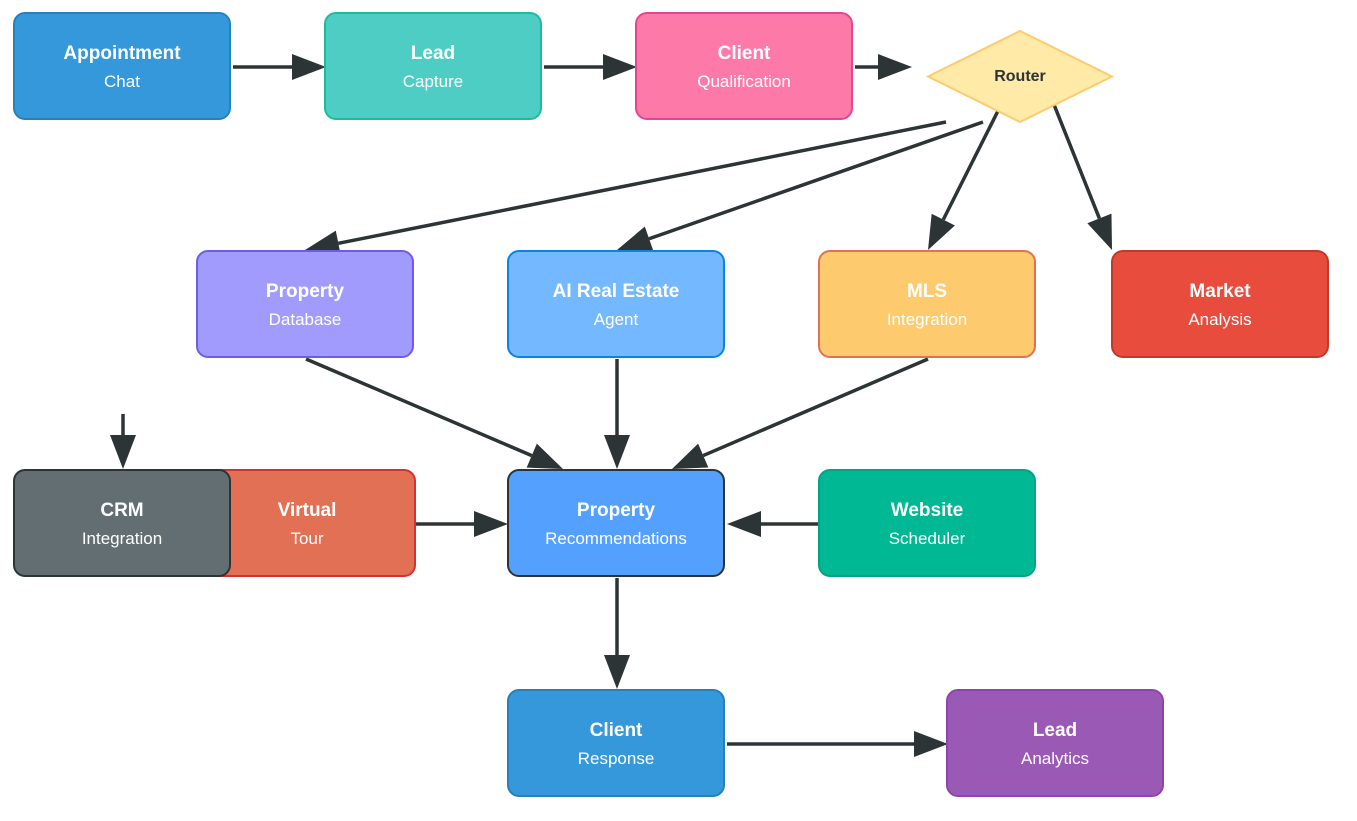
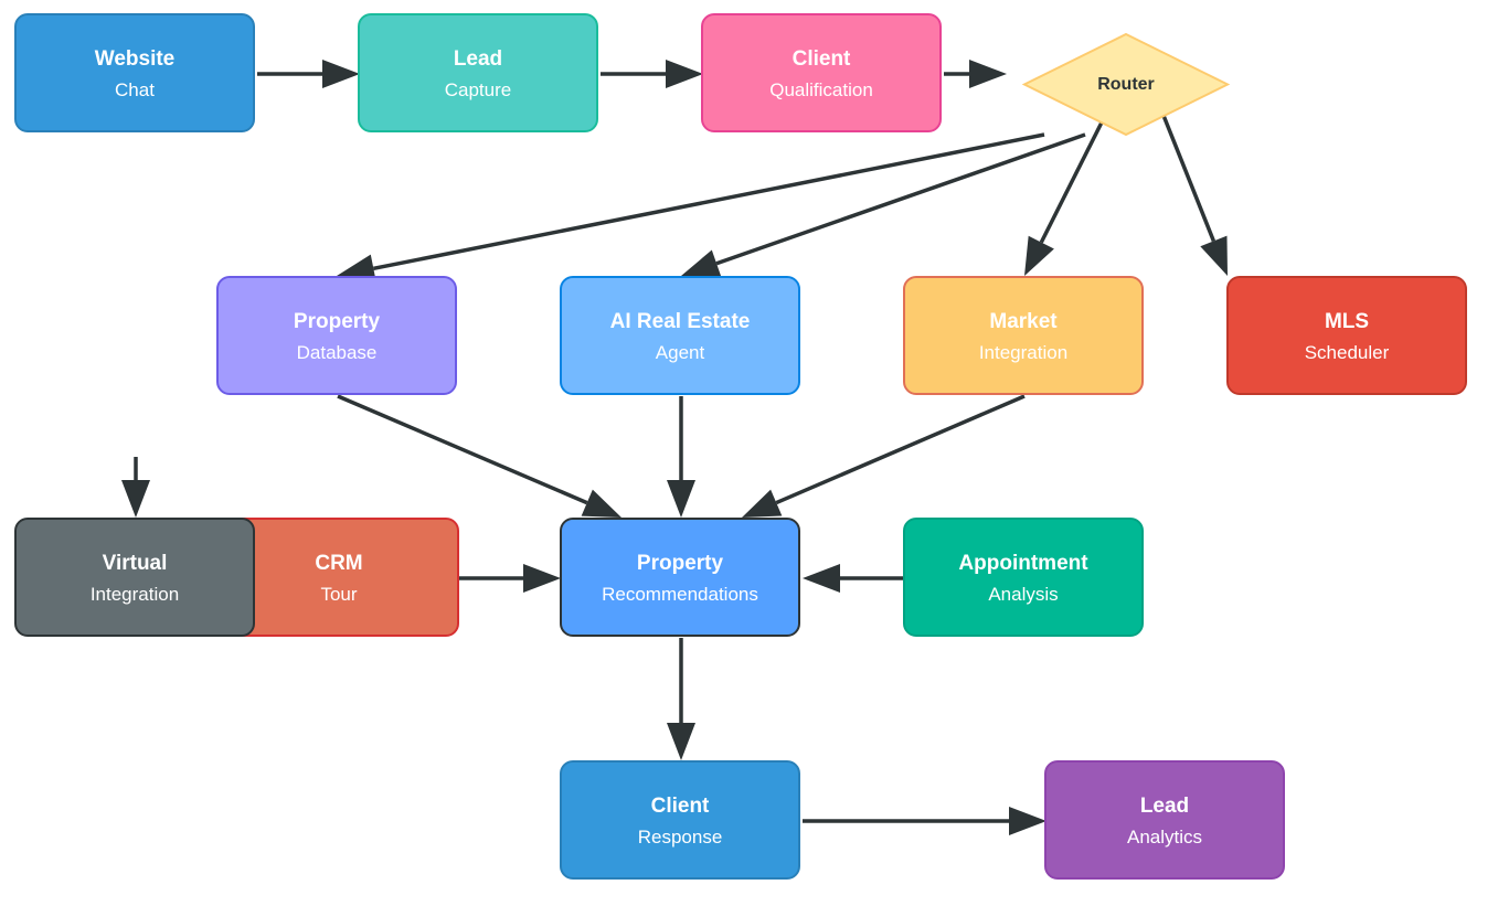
  Router
- Appointment
+ Website
  Chat
  Lead
  Capture
  Client
  Qualification
  Property
  Database
  AI Real Estate
  Agent
- MLS
+ Market
  Integration
- Market
+ MLS
- Analysis
+ Scheduler
- Virtual
+ CRM
  Tour
- CRM
+ Virtual
  Integration
  Property
  Recommendations
- Website
+ Appointment
- Scheduler
+ Analysis
  Client
  Response
  Lead
  Analytics
